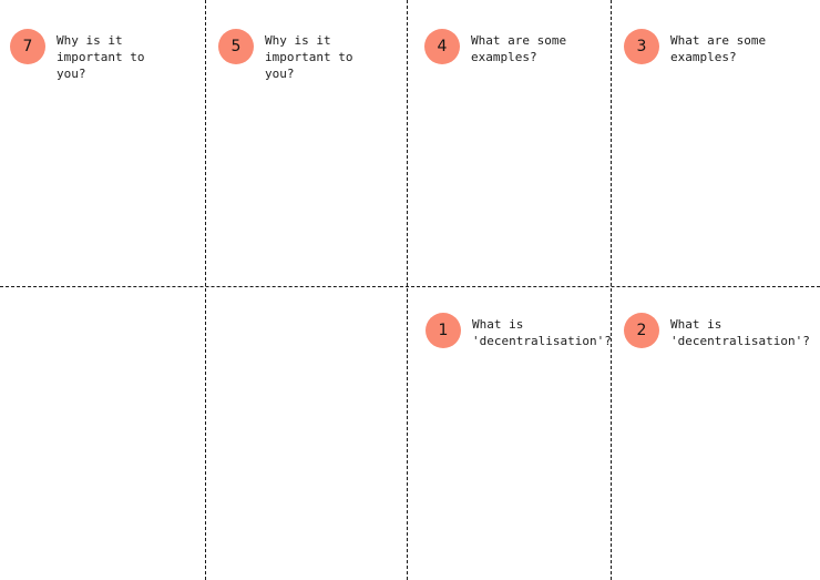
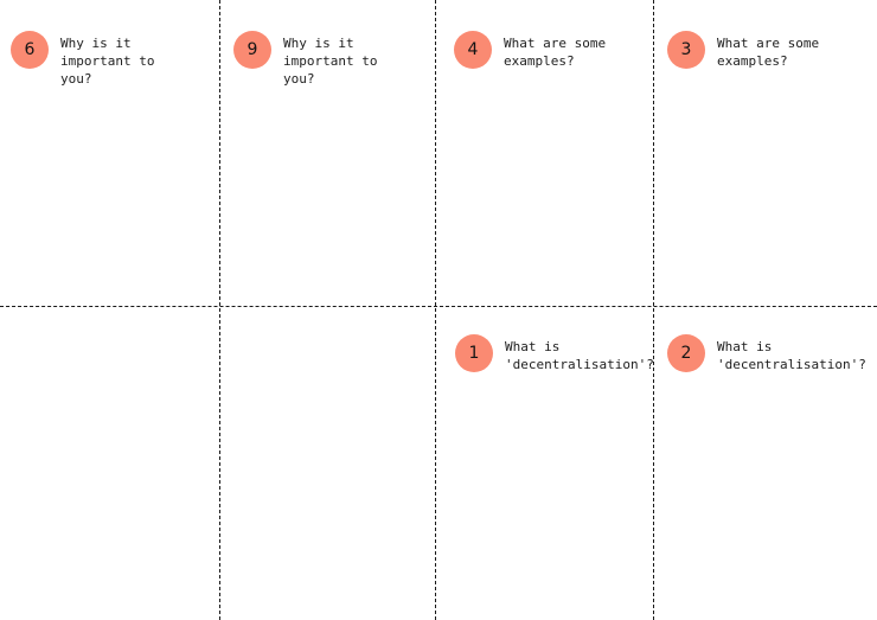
- 7
+ 6
  Why is it
  important to
  you?
- 5
+ 9
  Why is it
  important to
  you?
  4
  What are some
  examples?
  3
  What are some
  examples?
  1
  What is
  'decentralisation'?
  2
  What is
  'decentralisation'?
